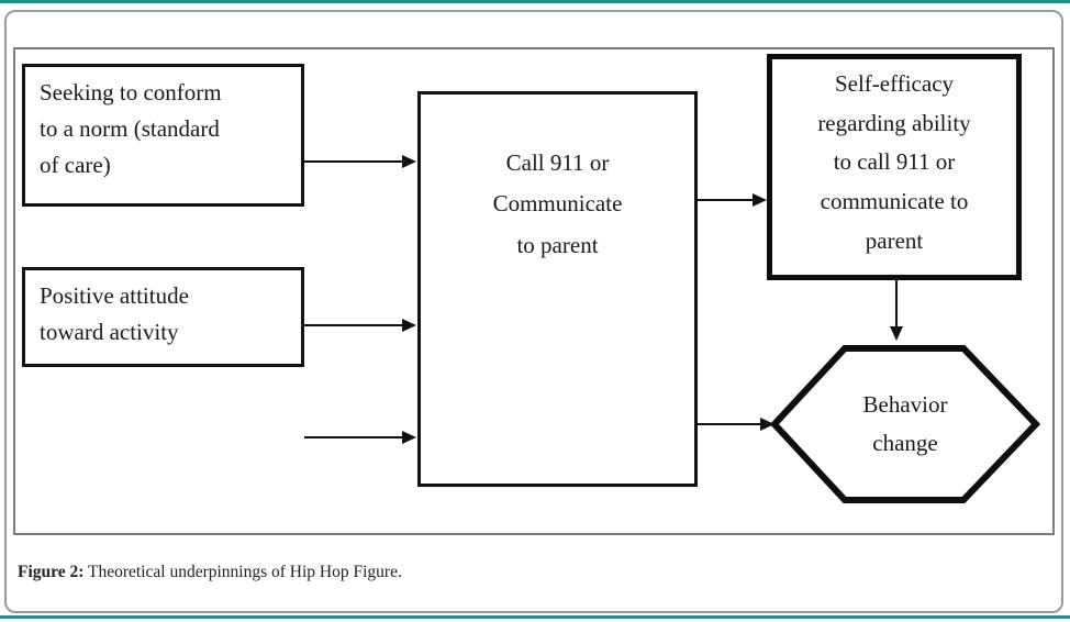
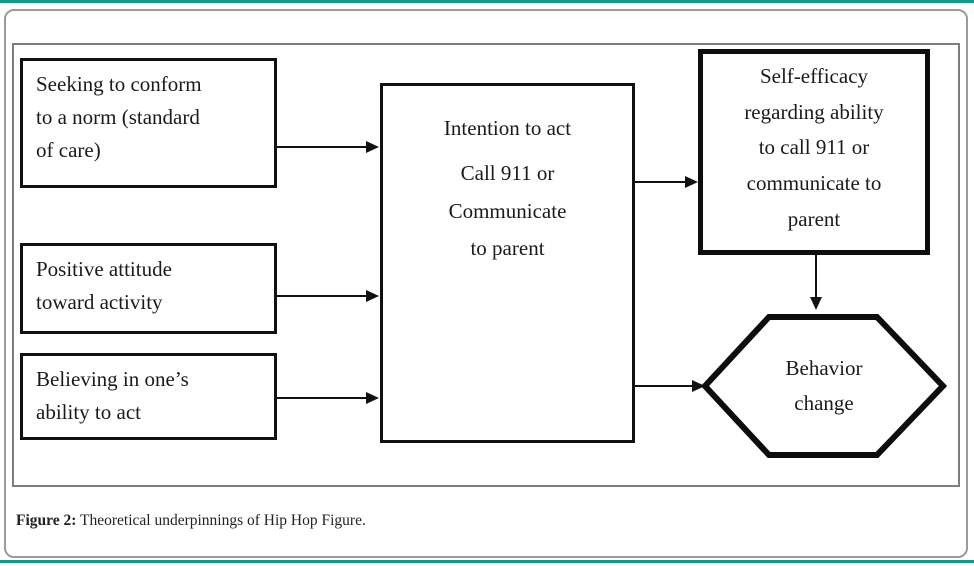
  Seeking to conform
  to a norm (standard
  of care)
  Positive attitude
  toward activity
+ Believing in one’s
+ ability to act
+ Intention to act
  Call 911 or
  Communicate
  to parent
  Self-efficacy
  regarding ability
  to call 911 or
  communicate to
  parent
  Behavior
  change
  Figure 2: Theoretical underpinnings of Hip Hop Figure.
